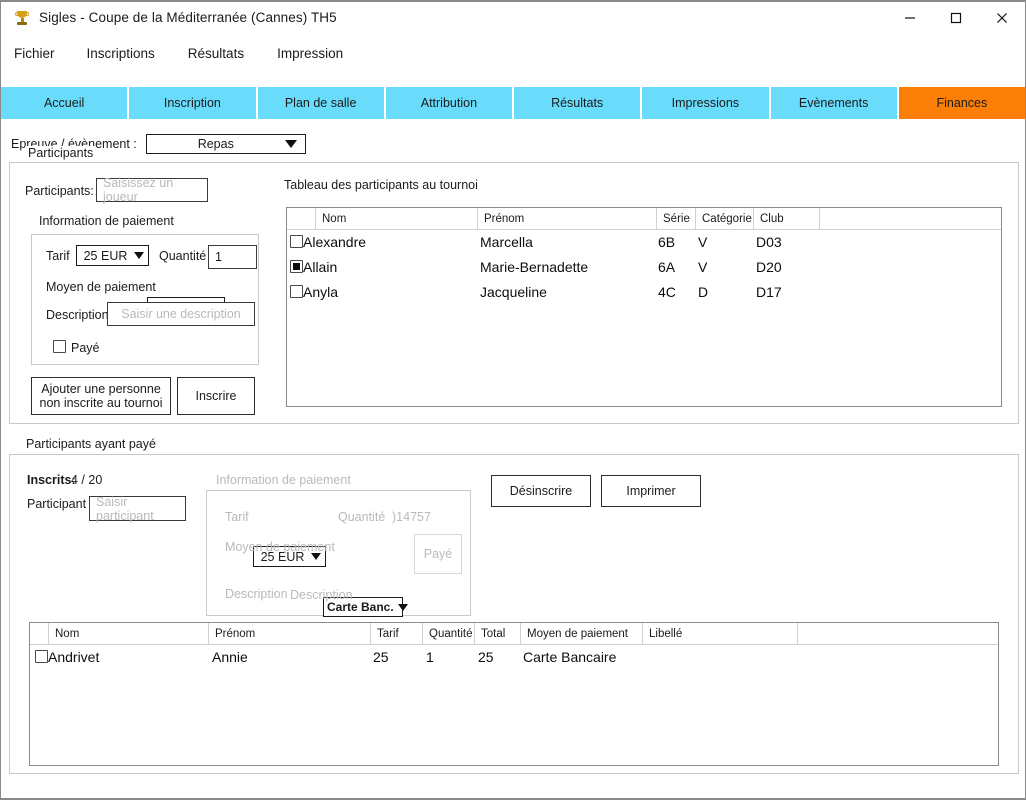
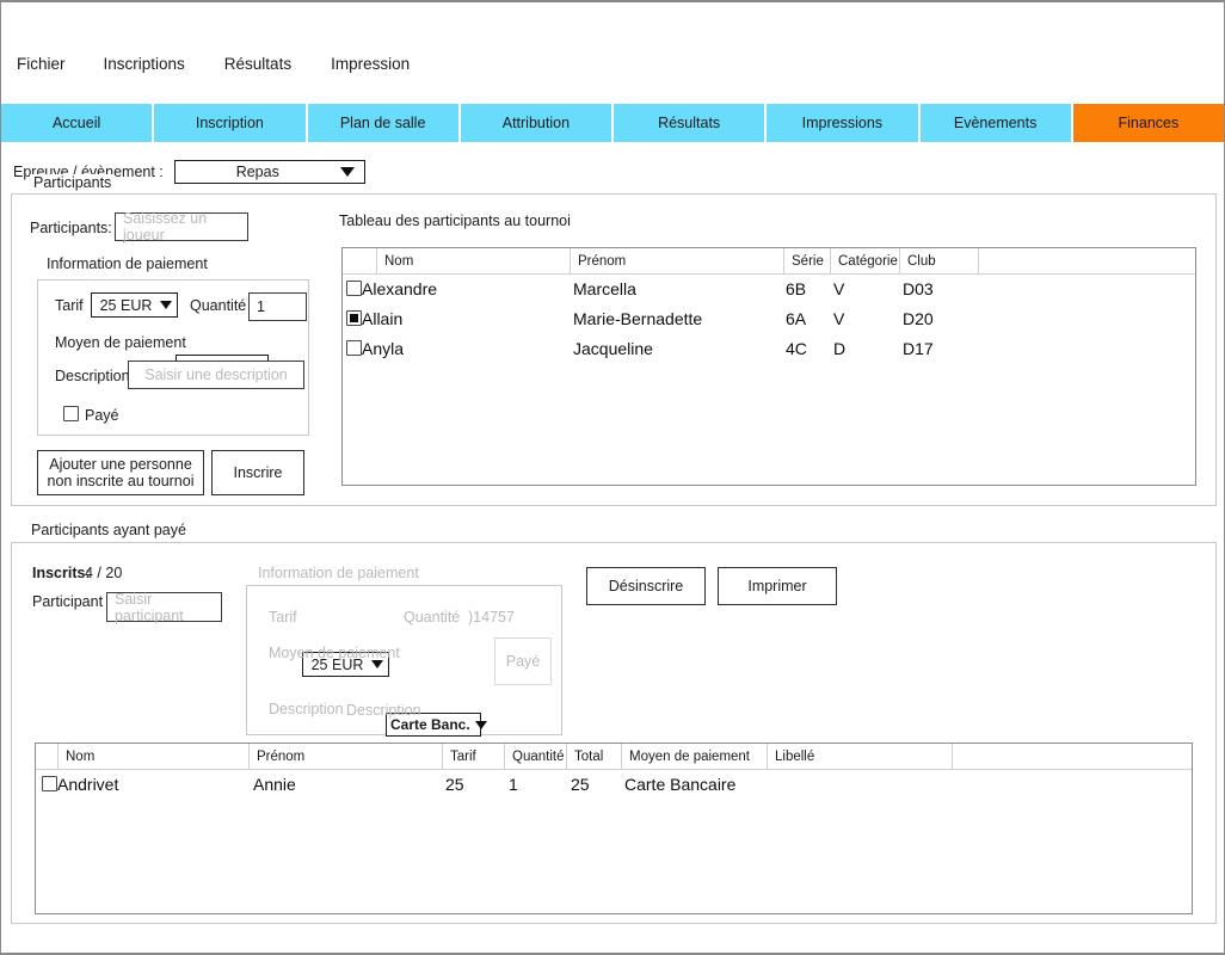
- Sigles - Coupe de la Méditerranée (Cannes) TH5
  Fichier
  Inscriptions
  Résultats
  Impression
  Accueil
  Inscription
  Plan de salle
  Attribution
  Résultats
  Impressions
  Evènements
  Finances
  Epreuve / évènement :
  Repas
  Participants
  Participants:
  Saisissez un joueur
  Information de paiement
  Tarif
  25 EUR
  Quantité
  1
  Moyen de paiement
  Description
  Saisir une description
  Payé
  Ajouter une personne
  non inscrite au tournoi
  Inscrire
  Tableau des participants au tournoi
  Nom
  Prénom
  Série
  Catégorie
  Club
  Alexandre
  Marcella
  6B
  V
  D03
  Allain
  Marie-Bernadette
  6A
  V
  D20
  Anyla
  Jacqueline
  4C
  D
  D17
  Participants ayant payé
  Inscrits:
  4 / 20
  Participant
  Saisir participant
  Information de paiement
  Tarif
  25 EUR
  Quantité
  )14757
  Moyen de paiement
  Carte Banc.
  Payé
  Description
  Description
  Désinscrire
  Imprimer
  Nom
  Prénom
  Tarif
  Quantité
  Total
  Moyen de paiement
  Libellé
  Andrivet
  Annie
  25
  1
  25
  Carte Bancaire
